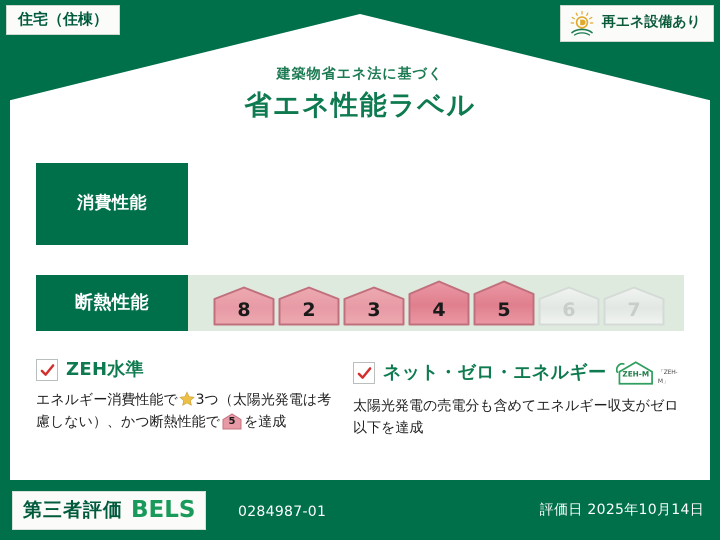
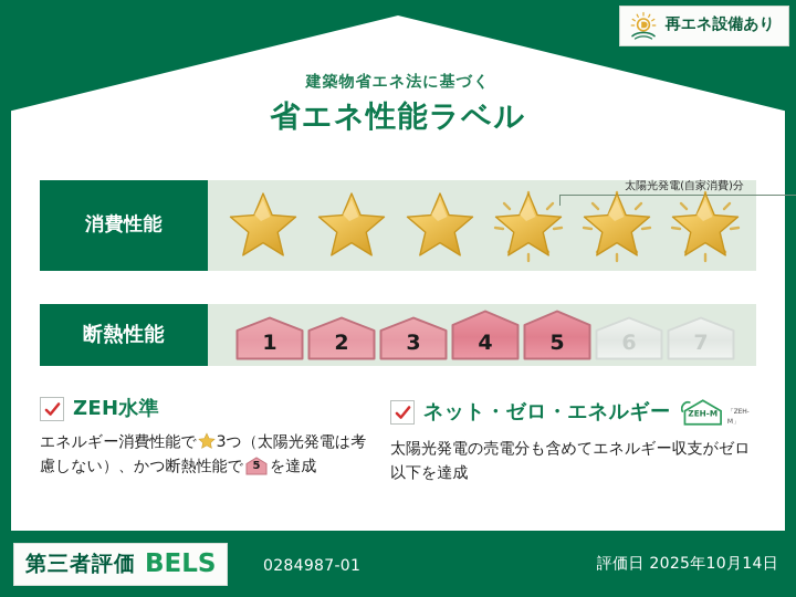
- 住宅（住棟）
  再エネ設備あり
  建築物省エネ法に基づく
  省エネ性能ラベル
  消費性能
+ 太陽光発電(自家消費)分
  断熱性能
- 8
+ 1
  2
  3
  4
  5
  6
  7
  ZEH水準
  エネルギー消費性能で 3つ（太陽光発電は考慮しない）、かつ断熱性能で
  5
  を達成
  ネット・ゼロ・エネルギー
  ZEH-M
  太陽光発電の売電分も含めてエネルギー収支がゼロ以下を達成
  第三者評価
  BELS
  0284987-01
  評価日 2025年10月14日
